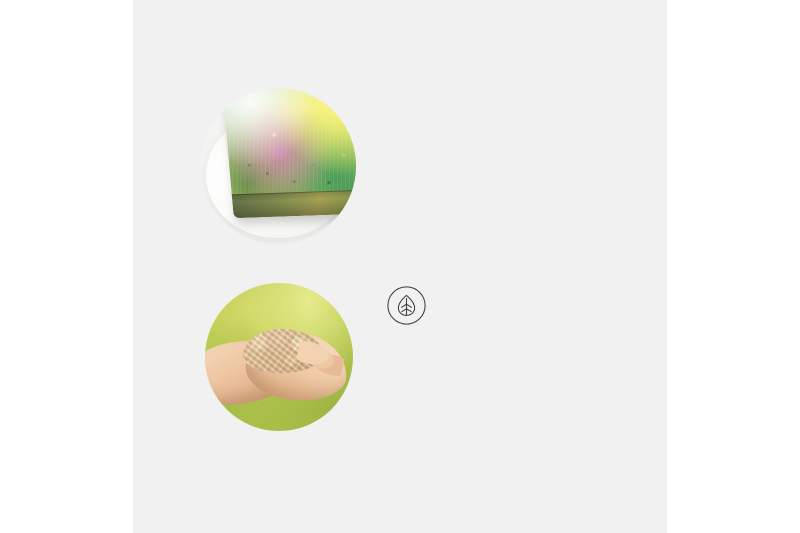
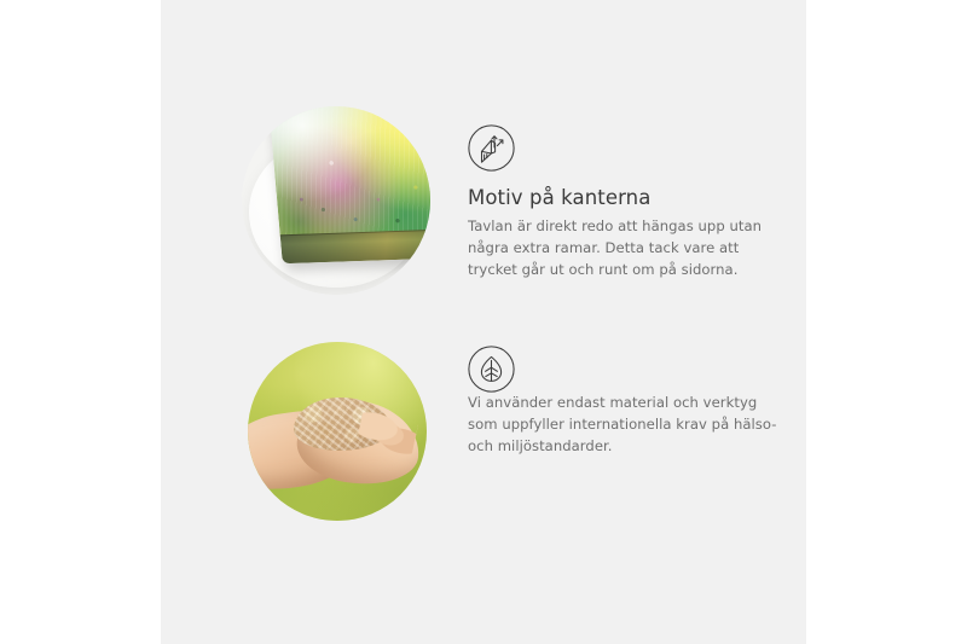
+ Motiv på kanterna
+ Tavlan är direkt redo att hängas upp utan några extra ramar. Detta tack vare att trycket går ut och runt om på sidorna.
+ Vi använder endast material och verktyg som uppfyller internationella krav på hälso- och miljöstandarder.
